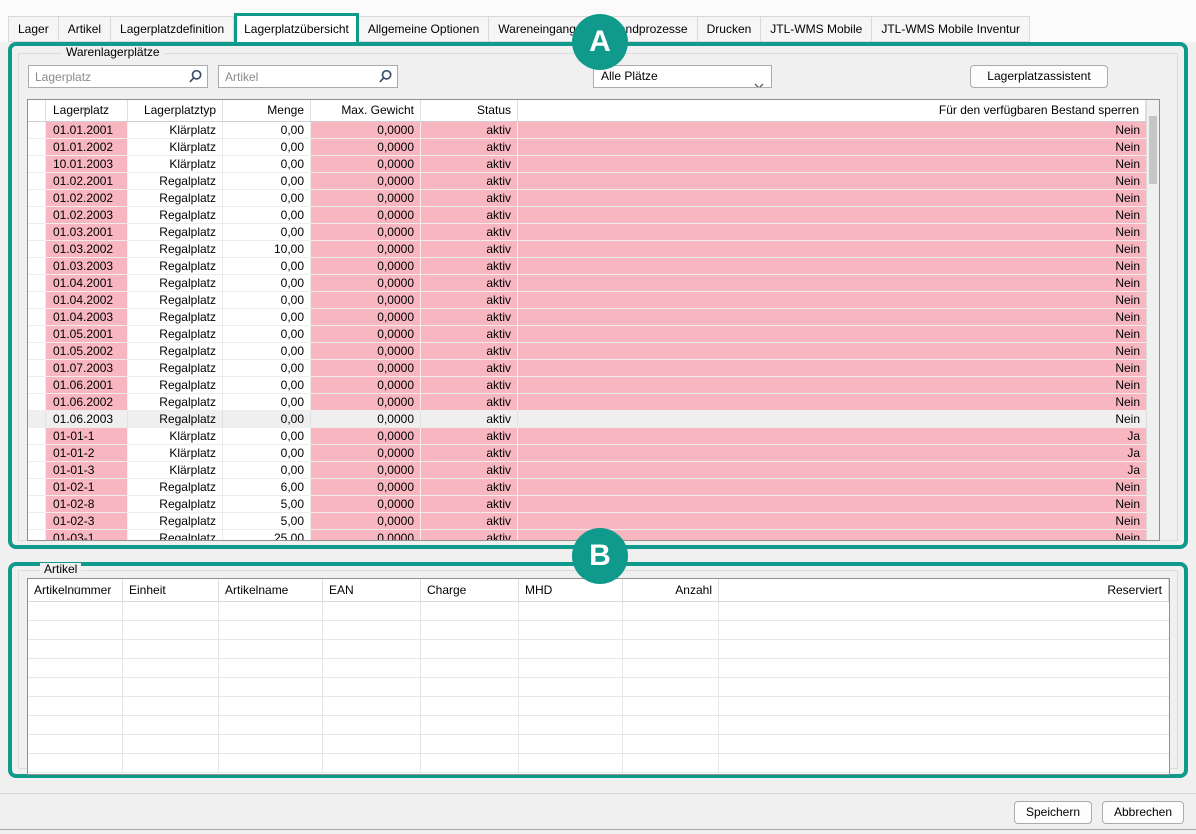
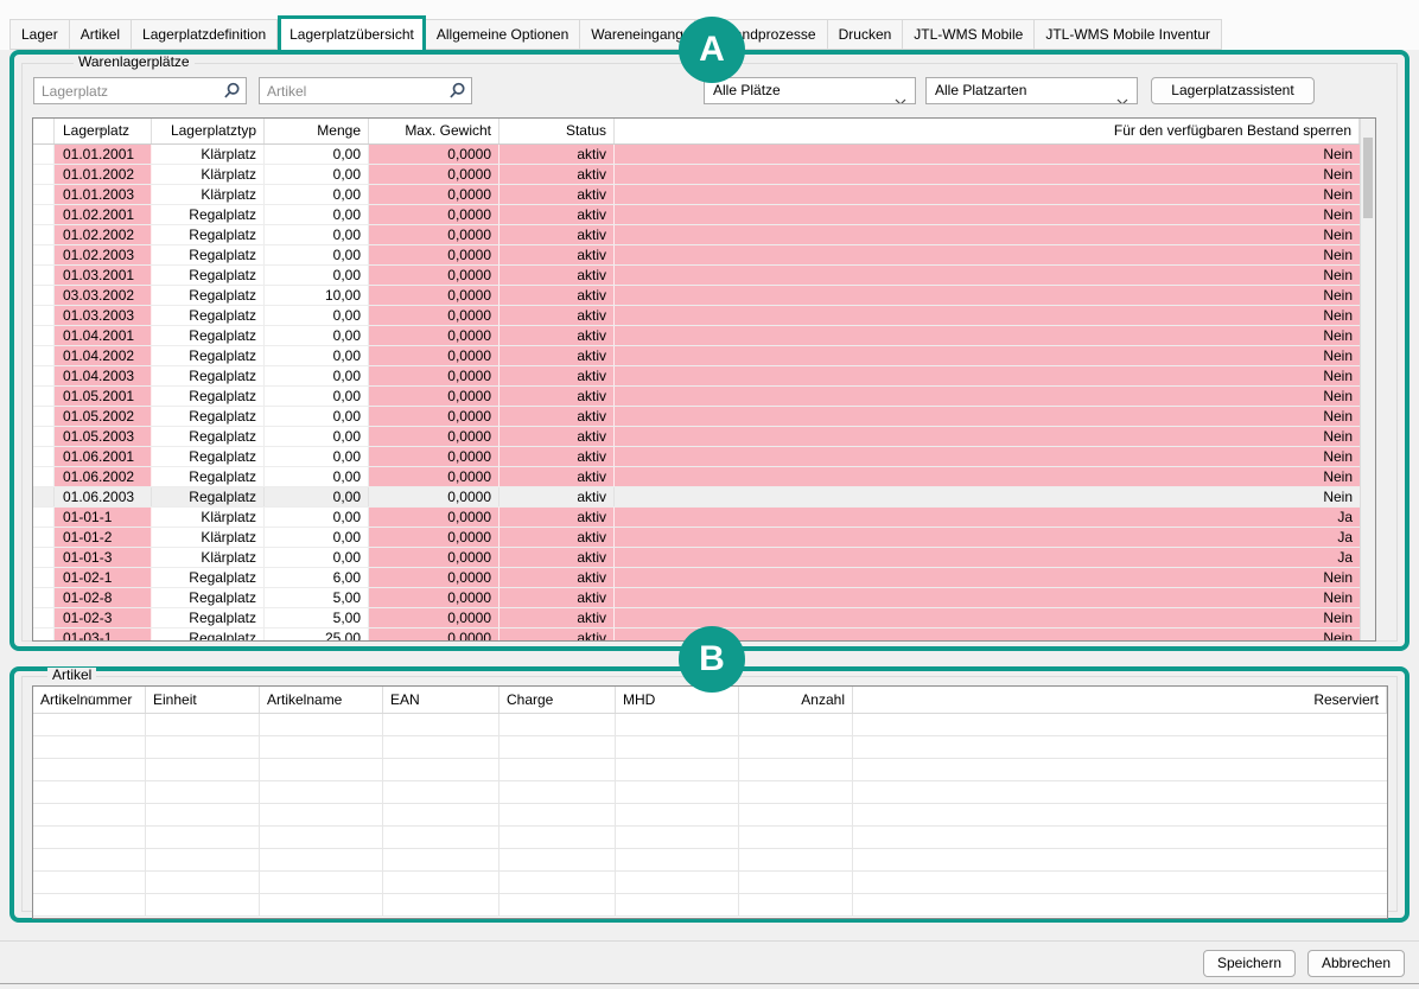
  Lager
  Artikel
  Lagerplatzdefinition
  Lagerplatzübersicht
  Allgemeine Optionen
  Wareneingang
  Drucken
  JTL-WMS Mobile
  JTL-WMS Mobile Inventur
  Warenlagerplätze
  Lagerplatz
  Artikel
  Alle Plätze
+ Alle Platzarten
  Lagerplatzassistent
  Lagerlatz
  Lagerplatztyp
  Menge
  Max. Gewicht
  Status
  Für den verfügbaren Bestand sperren
  01.01.2001
  Klärplatz
  0,00
  0,0000
  aktiv
  Nein
  01.01.2002
  Klärplatz
  0,00
  0,0000
  aktiv
  Nein
- 10.01.2003
+ 01.01.2003
  Klärplatz
  0,00
  0,0000
  aktiv
  Nein
  01.02.2001
  Regalplatz
  0,00
  0,0000
  aktiv
  Nein
  01.02.2002
  Regalplatz
  0,00
  0,0000
  aktiv
  Nein
  01.02.2003
  Regalplatz
  0,00
  0,0000
  aktiv
  Nein
  01.03.2001
  Regalplatz
  0,00
  0,0000
  aktiv
  Nein
- 01.03.2002
+ 03.03.2002
  Regalplatz
  10,00
  0,0000
  aktiv
  Nein
  01.03.2003
  Regalplatz
  0,00
  0,0000
  aktiv
  Nein
  01.04.2001
  Regalplatz
  0,00
  0,0000
  aktiv
  Nein
  01.04.2002
  Regalplatz
  0,00
  0,0000
  aktiv
  Nein
  01.04.2003
  Regalplatz
  0,00
  0,0000
  aktiv
  Nein
  01.05.2001
  Regalplatz
  0,00
  0,0000
  aktiv
  Nein
  01.05.2002
  Regalplatz
  0,00
  0,0000
  aktiv
  Nein
- 01.07.2003
+ 01.05.2003
  Regalplatz
  0,00
  0,0000
  aktiv
  Nein
  01.06.2001
  Regalplatz
  0,00
  0,0000
  aktiv
  Nein
  01.06.2002
  Regalplatz
  0,00
  0,0000
  aktiv
  Nein
  01.06.2003
  Regalplatz
  0,00
  0,0000
  aktiv
  Nein
  01-01-1
  Klärplatz
  0,00
  0,0000
  aktiv
  Ja
  01-01-2
  Klärplatz
  0,00
  0,0000
  aktiv
  Ja
  01-01-3
  Klärplatz
  0,00
  0,0000
  aktiv
  Ja
  01-02-1
  Regalplatz
  6,00
  0,0000
  aktiv
  Nein
  01-02-8
  Regalplatz
  5,00
  0,0000
  aktiv
  Nein
  01-02-3
  Regalplatz
  5,00
  0,0000
  aktiv
  Nein
  01-03-1
  Regalplatz
  25,00
  0,0000
  aktiv
  Nein
  Artikel
  Artikelnummer
  Einheit
  Artikelname
  EAN
  Charge
  MHD
  Anzahl
  Reserviert
  A
  B
  Speichern
  Abbrechen
